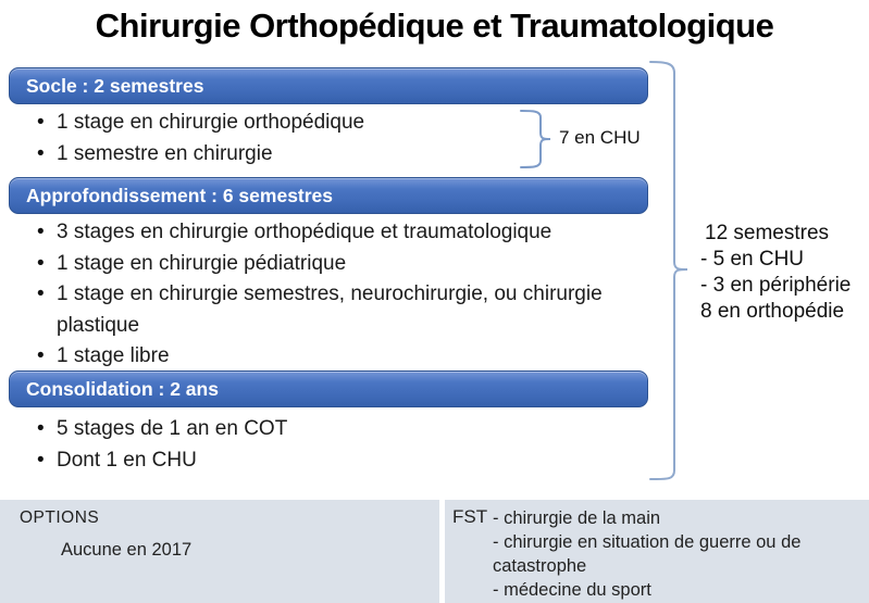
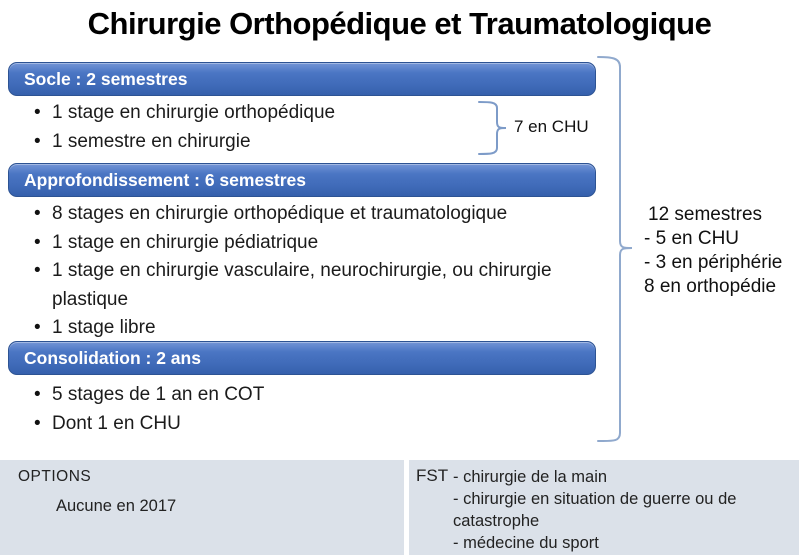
  Chirurgie Orthopédique et Traumatologique
  Socle : 2 semestres
  •
  1 stage en chirurgie orthopédique
  •
  1 semestre en chirurgie
  7 en CHU
  Approfondissement : 6 semestres
  •
- 3 stages en chirurgie orthopédique et traumatologique
+ 8 stages en chirurgie orthopédique et traumatologique
  •
  1 stage en chirurgie pédiatrique
  •
- 1 stage en chirurgie semestres, neurochirurgie, ou chirurgie plastique
+ 1 stage en chirurgie vasculaire, neurochirurgie, ou chirurgie plastique
  •
  1 stage libre
  Consolidation : 2 ans
  •
  5 stages de 1 an en COT
  •
  Dont 1 en CHU
  12 semestres
  - 5 en CHU
  - 3 en périphérie
  8 en orthopédie
  OPTIONS
  Aucune en 2017
  FST
  - chirurgie de la main
  - chirurgie en situation de guerre ou de catastrophe
  - médecine du sport
